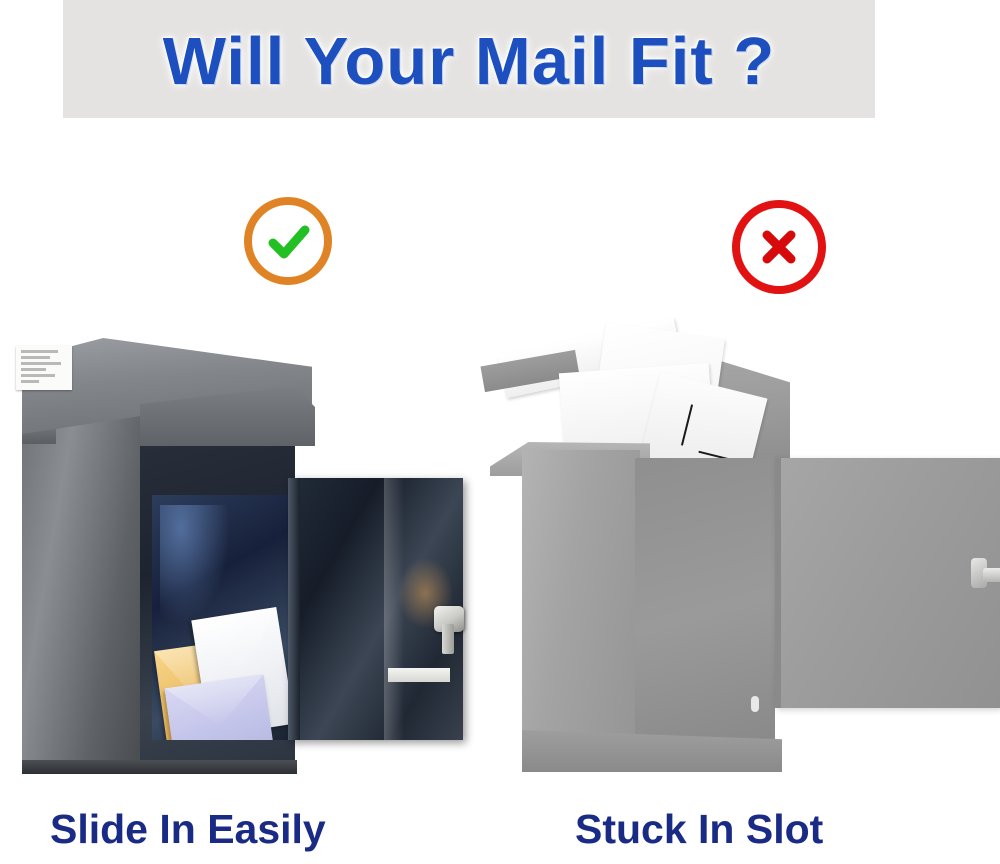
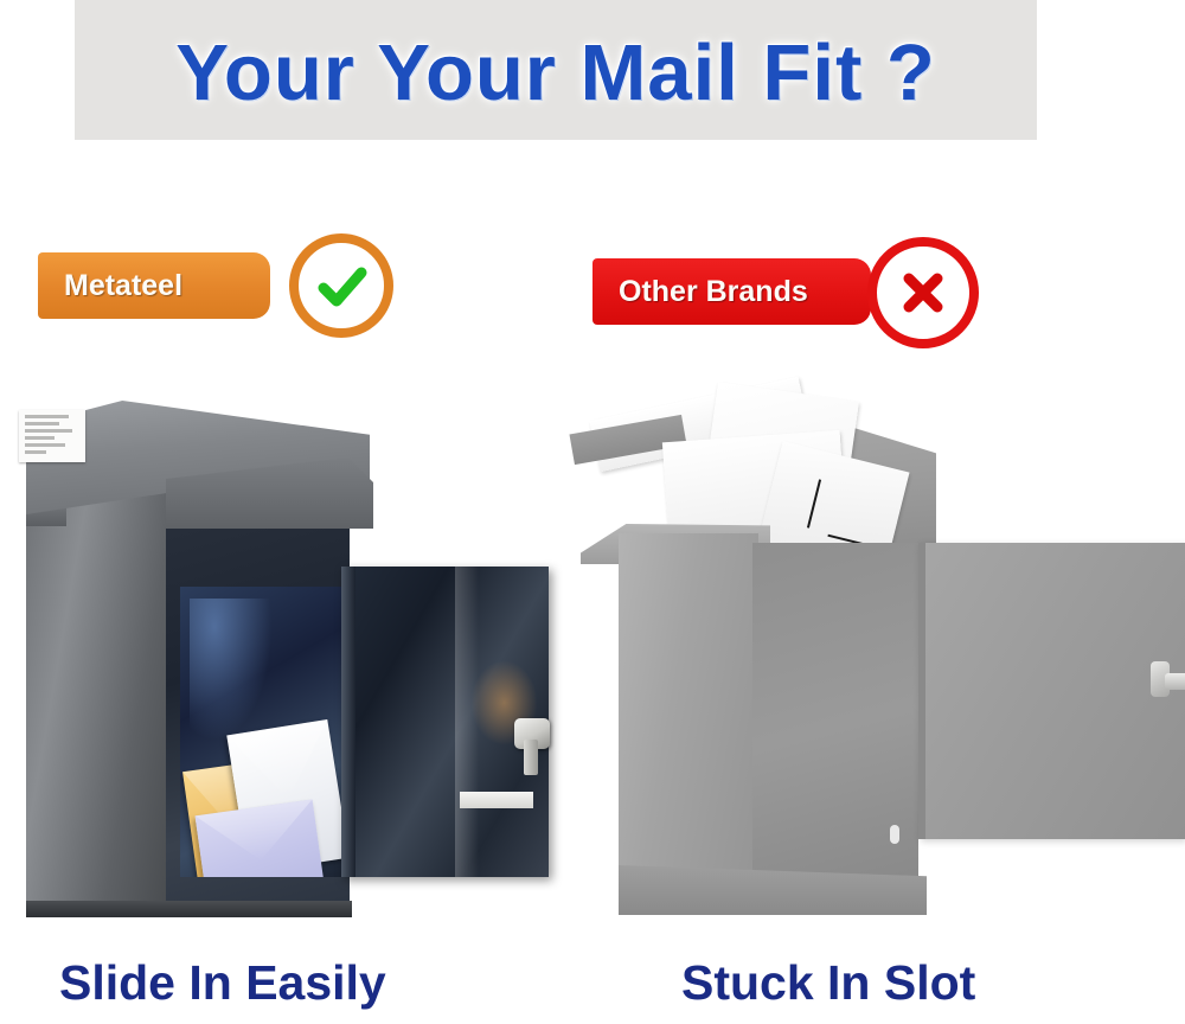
- Will Your Mail Fit ?
+ Your Your Mail Fit ?
+ Metateel
+ Other Brands
  Slide In Easily
  Stuck In Slot
